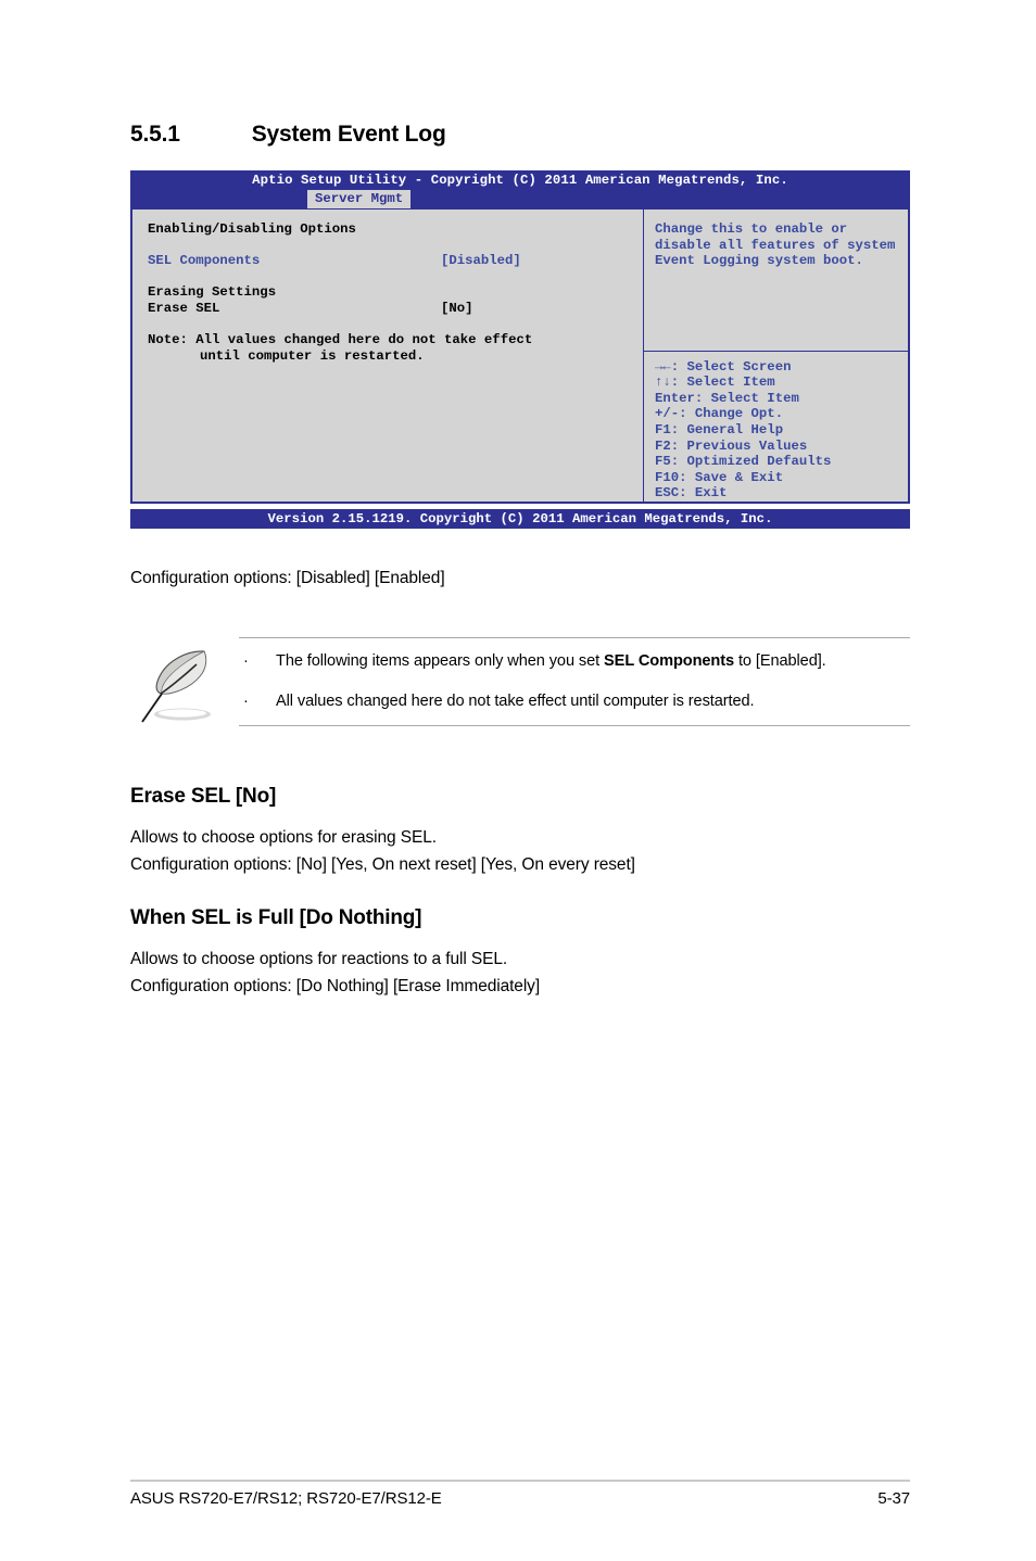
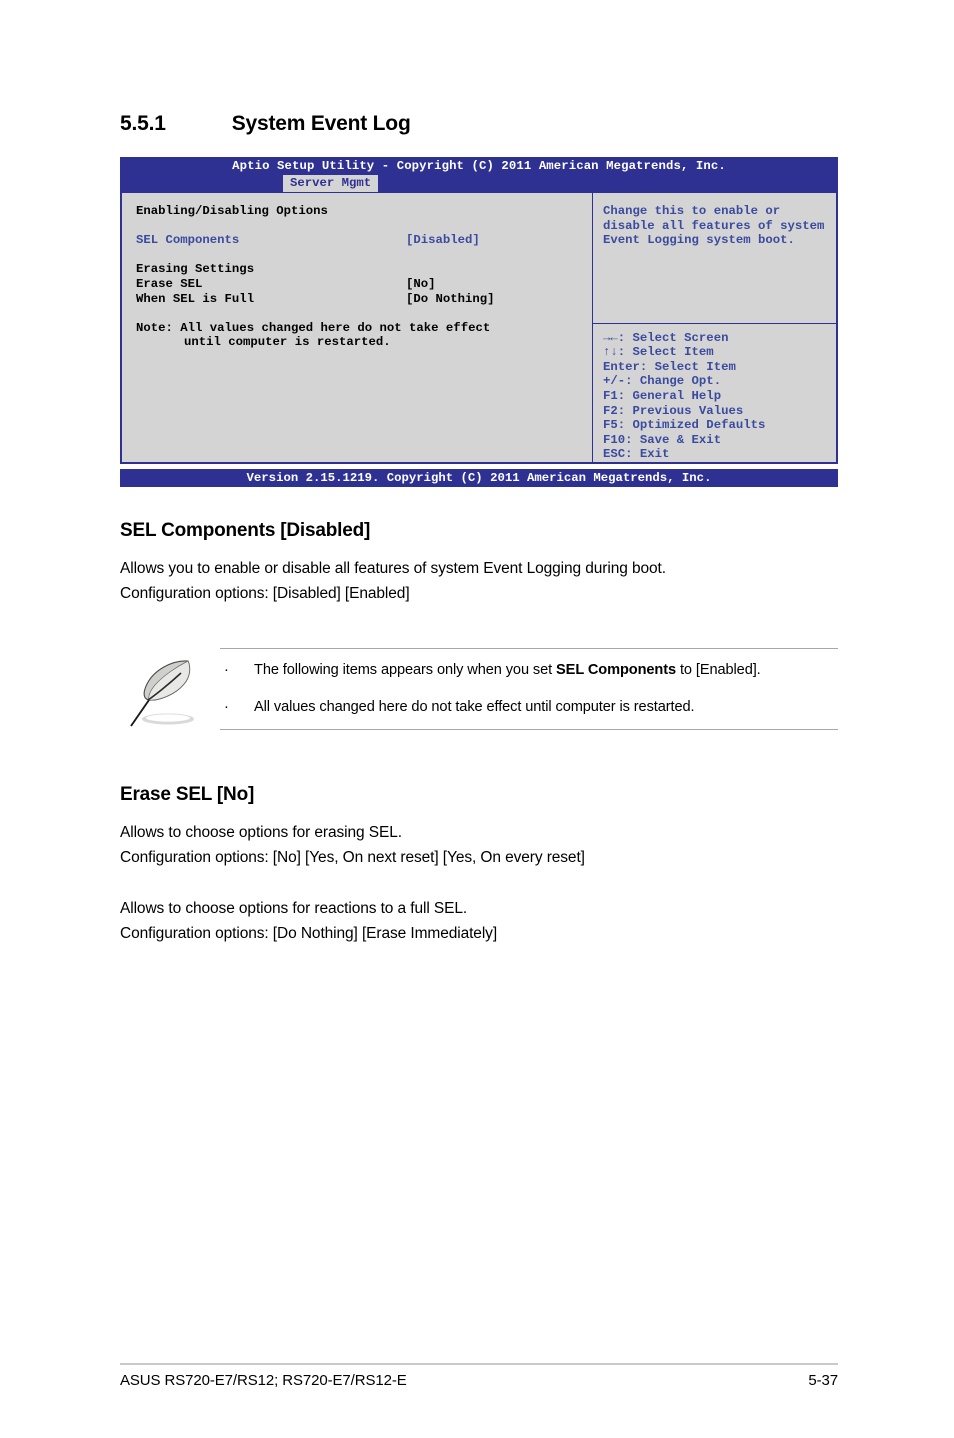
  5.5.1
  System Event Log
  Aptio Setup Utility - Copyright (C) 2011 American Megatrends, Inc.
  Server Mgmt
  Enabling/Disabling Options
  SEL Components
  [Disabled]
  Erasing Settings
  Erase SEL
  [No]
+ When SEL is Full
+ [Do Nothing]
  Note: All values changed here do not take effect
  until computer is restarted.
  Change this to enable or disable all features of system Event Logging system boot.
  →←: Select Screen
  ↑↓: Select Item
  Enter: Select Item
  +/-: Change Opt.
  F1: General Help
  F2: Previous Values
  F5: Optimized Defaults
  F10: Save & Exit
  ESC: Exit
  Version 2.15.1219. Copyright (C) 2011 American Megatrends, Inc.
+ SEL Components [Disabled]
+ Allows you to enable or disable all features of system Event Logging during boot.
  Configuration options: [Disabled] [Enabled]
  ·
  The following items appears only when you set SEL Components to [Enabled].
  ·
  All values changed here do not take effect until computer is restarted.
  Erase SEL [No]
  Allows to choose options for erasing SEL.
  Configuration options: [No] [Yes, On next reset] [Yes, On every reset]
- When SEL is Full [Do Nothing]
  Allows to choose options for reactions to a full SEL.
  Configuration options: [Do Nothing] [Erase Immediately]
  ASUS RS720-E7/RS12; RS720-E7/RS12-E
  5-37
